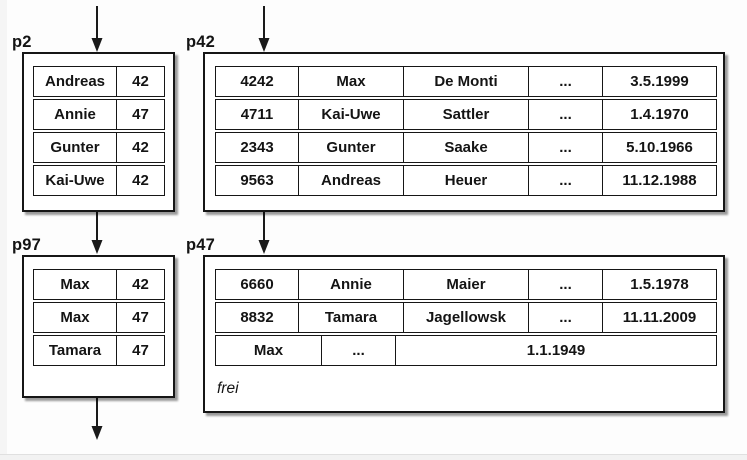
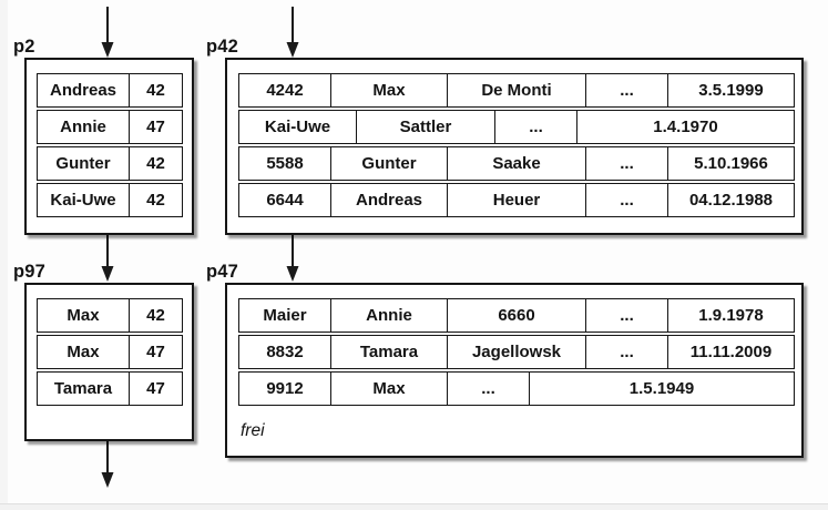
  p2
  p42
  p97
  p47
  Andreas
  42
  Annie
  47
  Gunter
  42
  Kai-Uwe
  42
  4242
  Max
  De Monti
  ...
  3.5.1999
- 4711
  Kai-Uwe
  Sattler
  ...
  1.4.1970
- 2343
+ 5588
  Gunter
  Saake
  ...
  5.10.1966
- 9563
+ 6644
  Andreas
  Heuer
  ...
- 11.12.1988
+ 04.12.1988
  Max
  42
  Max
  47
  Tamara
  47
- 6660
+ Maier
  Annie
- Maier
+ 6660
  ...
- 1.5.1978
+ 1.9.1978
  8832
  Tamara
  Jagellowsk
  ...
  11.11.2009
+ 9912
  Max
  ...
- 1.1.1949
+ 1.5.1949
  frei
